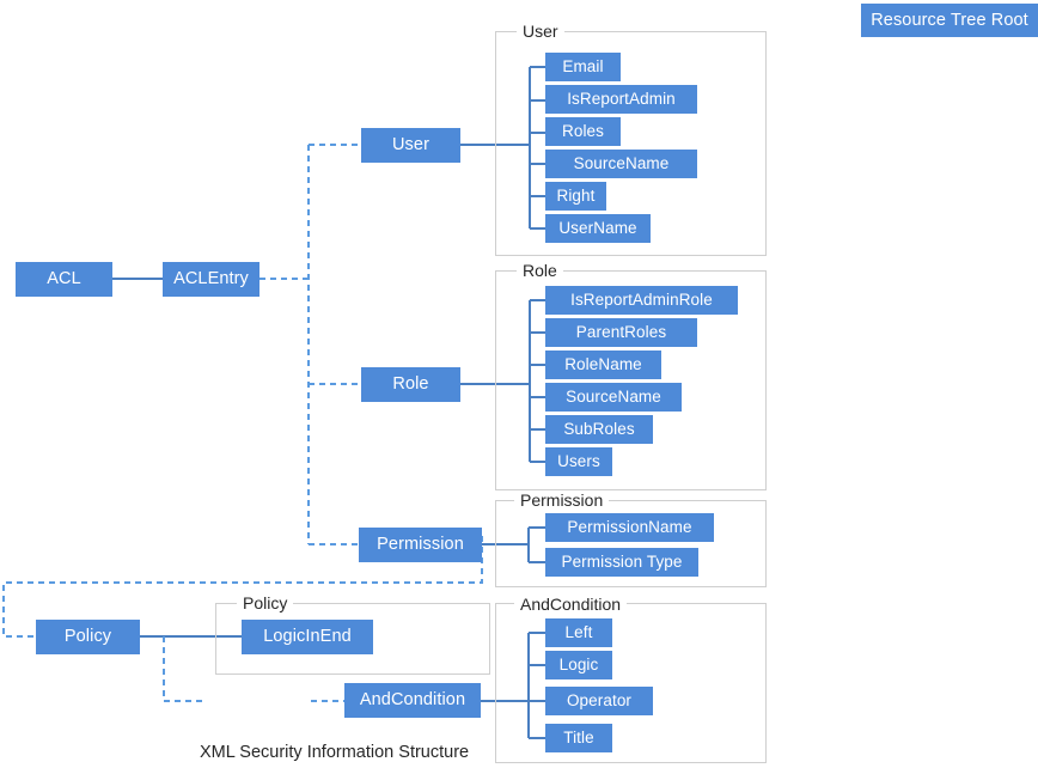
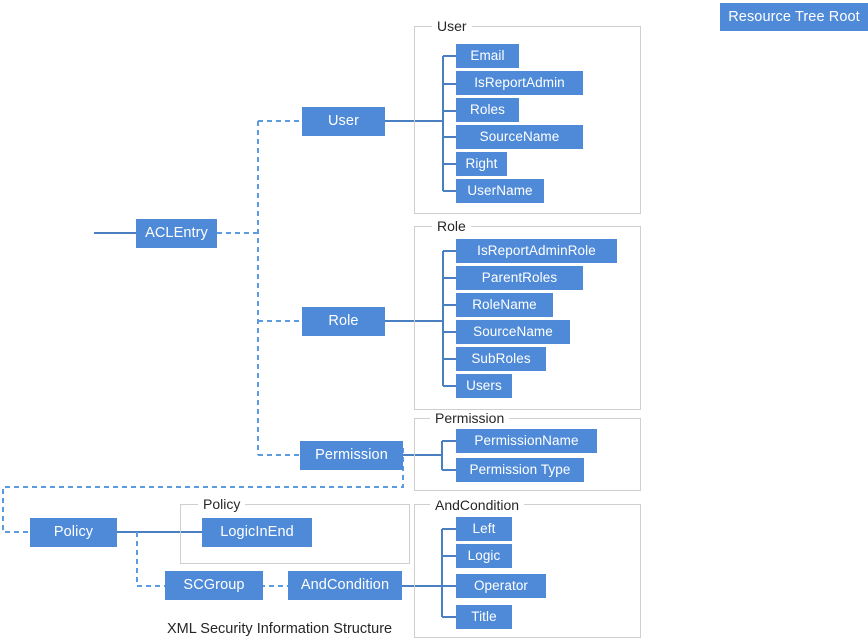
  User
  Role
  Permission
  AndCondition
  Policy
  Resource Tree Root
- ACL
  ACLEntry
  User
  Role
  Permission
  Policy
+ SCGroup
  AndCondition
  Email
  IsReportAdmin
  Roles
  SourceName
  Right
  UserName
  IsReportAdminRole
  ParentRoles
  RoleName
  SourceName
  SubRoles
  Users
  PermissionName
  Permission Type
  Left
  Logic
  Operator
  Title
  LogicInEnd
  XML Security Information Structure
